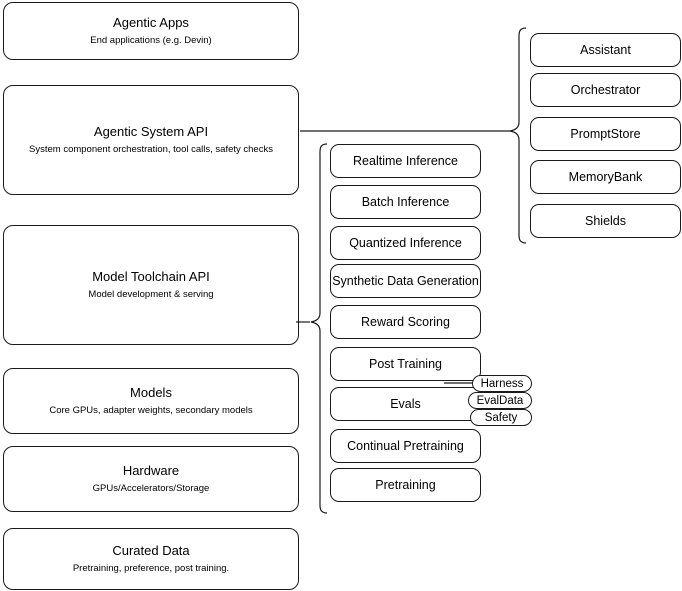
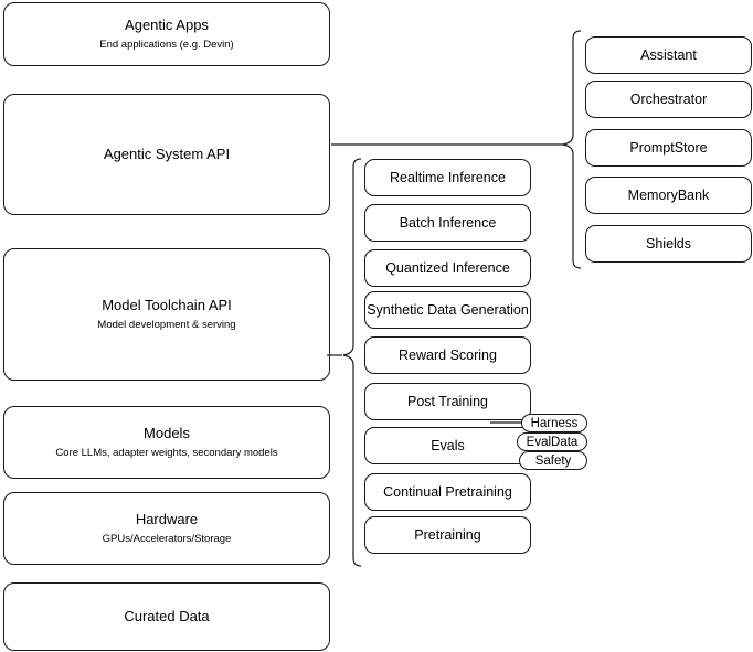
  Agentic Apps
  End applications (e.g. Devin)
  Agentic System API
- System component orchestration, tool calls, safety checks
  Model Toolchain API
  Model development & serving
  Models
- Core GPUs, adapter weights, secondary models
+ Core LLMs, adapter weights, secondary models
  Hardware
  GPUs/Accelerators/Storage
  Curated Data
- Pretraining, preference, post training.
  Realtime Inference
  Batch Inference
  Quantized Inference
  Synthetic Data Generation
  Reward Scoring
  Post Training
  Evals
  Continual Pretraining
  Pretraining
  Harness
  EvalData
  Safety
  Assistant
  Orchestrator
  PromptStore
  MemoryBank
  Shields
